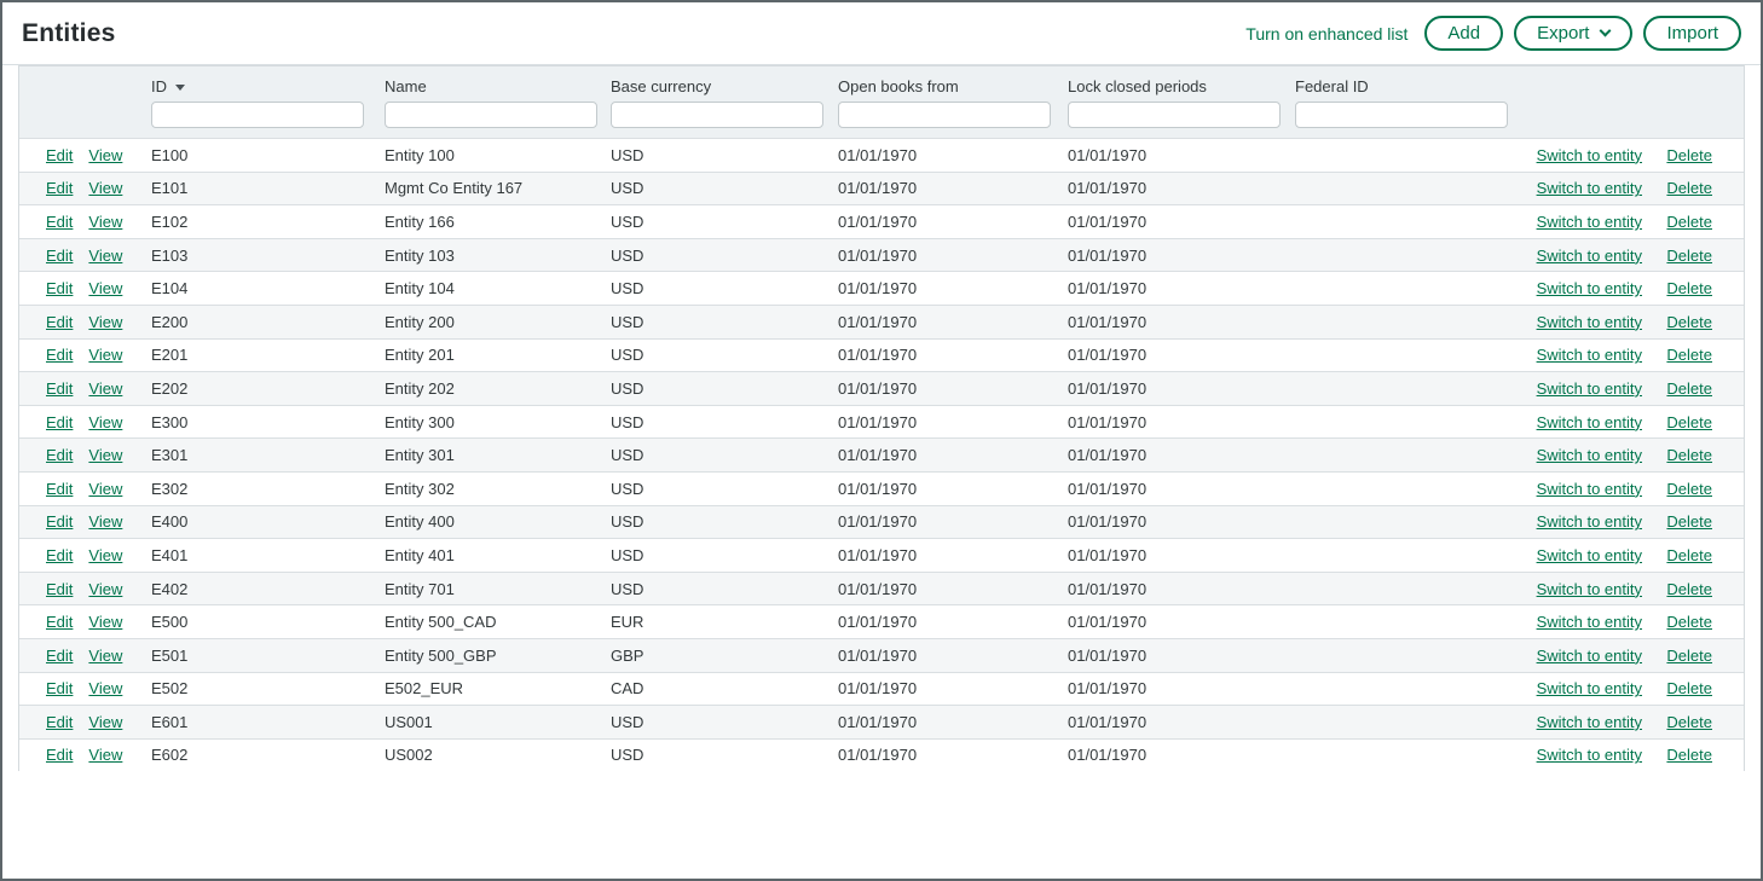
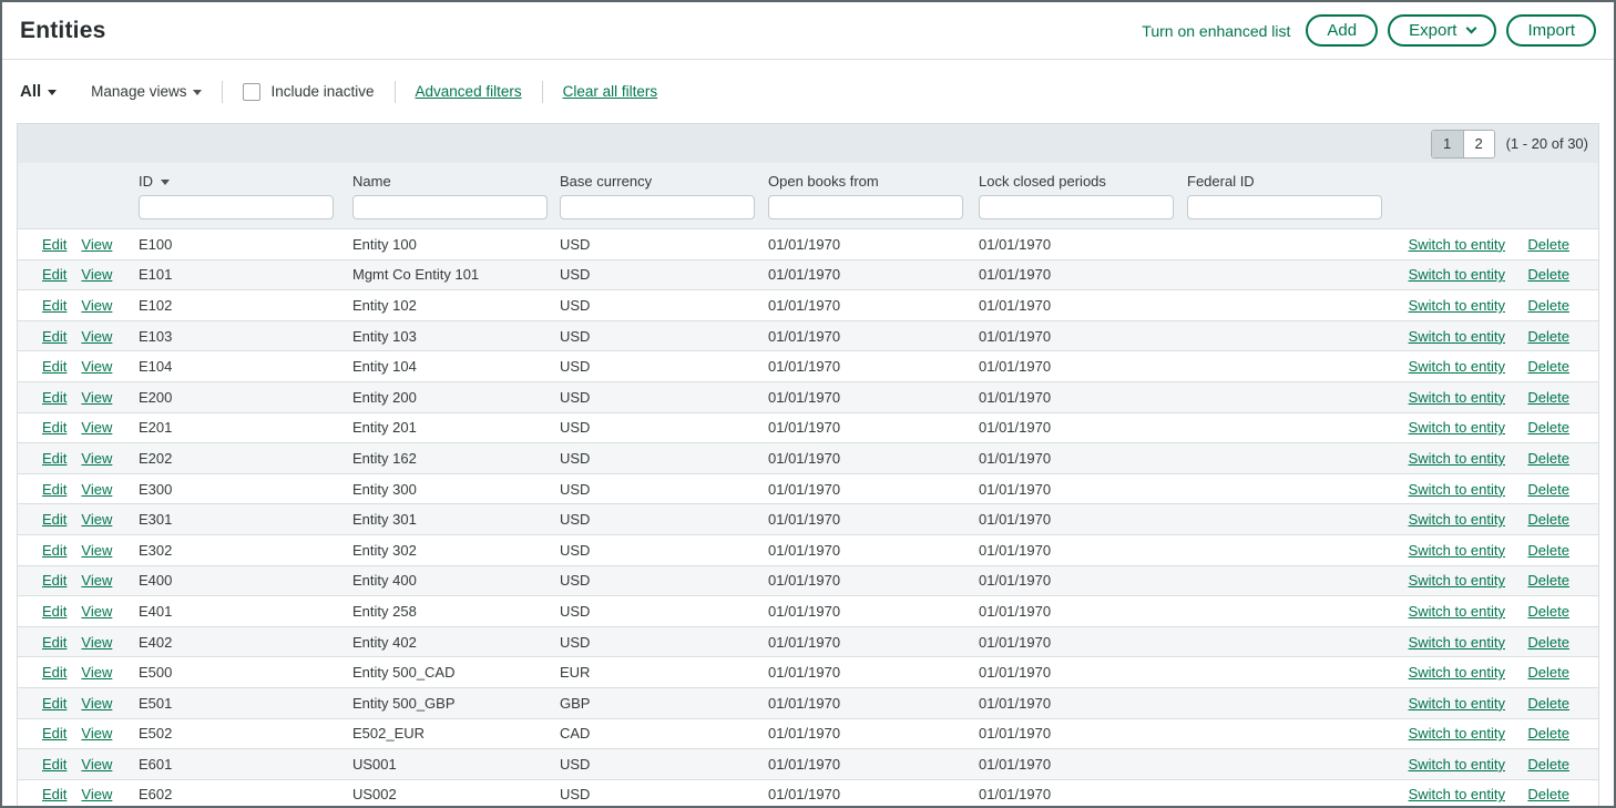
  Entities
  Turn on enhanced list
  Add
  Export
  Import
+ All
+ Manage views
+ Include inactive
+ Advanced filters
+ Clear all filters
+ 1
+ 2
+ (1 - 20 of 30)
  ID
  Name
  Base currency
  Open books from
  Lock closed periods
  Federal ID
  Edit
  View
  E100
  Entity 100
  USD
  01/01/1970
  01/01/1970
  Switch to entity
  Delete
  Edit
  View
  E101
- Mgmt Co Entity 167
+ Mgmt Co Entity 101
  USD
  01/01/1970
  01/01/1970
  Switch to entity
  Delete
  Edit
  View
  E102
- Entity 166
+ Entity 102
  USD
  01/01/1970
  01/01/1970
  Switch to entity
  Delete
  Edit
  View
  E103
  Entity 103
  USD
  01/01/1970
  01/01/1970
  Switch to entity
  Delete
  Edit
  View
  E104
  Entity 104
  USD
  01/01/1970
  01/01/1970
  Switch to entity
  Delete
  Edit
  View
  E200
  Entity 200
  USD
  01/01/1970
  01/01/1970
  Switch to entity
  Delete
  Edit
  View
  E201
  Entity 201
  USD
  01/01/1970
  01/01/1970
  Switch to entity
  Delete
  Edit
  View
  E202
- Entity 202
+ Entity 162
  USD
  01/01/1970
  01/01/1970
  Switch to entity
  Delete
  Edit
  View
  E300
  Entity 300
  USD
  01/01/1970
  01/01/1970
  Switch to entity
  Delete
  Edit
  View
  E301
  Entity 301
  USD
  01/01/1970
  01/01/1970
  Switch to entity
  Delete
  Edit
  View
  E302
  Entity 302
  USD
  01/01/1970
  01/01/1970
  Switch to entity
  Delete
  Edit
  View
  E400
  Entity 400
  USD
  01/01/1970
  01/01/1970
  Switch to entity
  Delete
  Edit
  View
  E401
- Entity 401
+ Entity 258
  USD
  01/01/1970
  01/01/1970
  Switch to entity
  Delete
  Edit
  View
  E402
- Entity 701
+ Entity 402
  USD
  01/01/1970
  01/01/1970
  Switch to entity
  Delete
  Edit
  View
  E500
  Entity 500_CAD
  EUR
  01/01/1970
  01/01/1970
  Switch to entity
  Delete
  Edit
  View
  E501
  Entity 500_GBP
  GBP
  01/01/1970
  01/01/1970
  Switch to entity
  Delete
  Edit
  View
  E502
  E502_EUR
  CAD
  01/01/1970
  01/01/1970
  Switch to entity
  Delete
  Edit
  View
  E601
  US001
  USD
  01/01/1970
  01/01/1970
  Switch to entity
  Delete
  Edit
  View
  E602
  US002
  USD
  01/01/1970
  01/01/1970
  Switch to entity
  Delete
